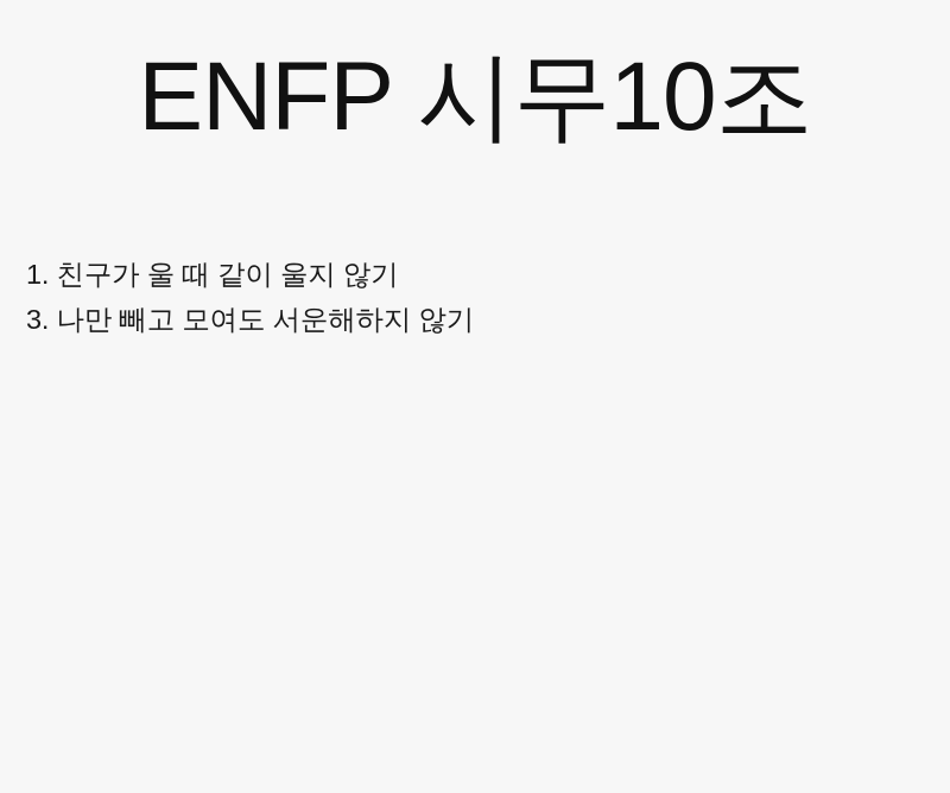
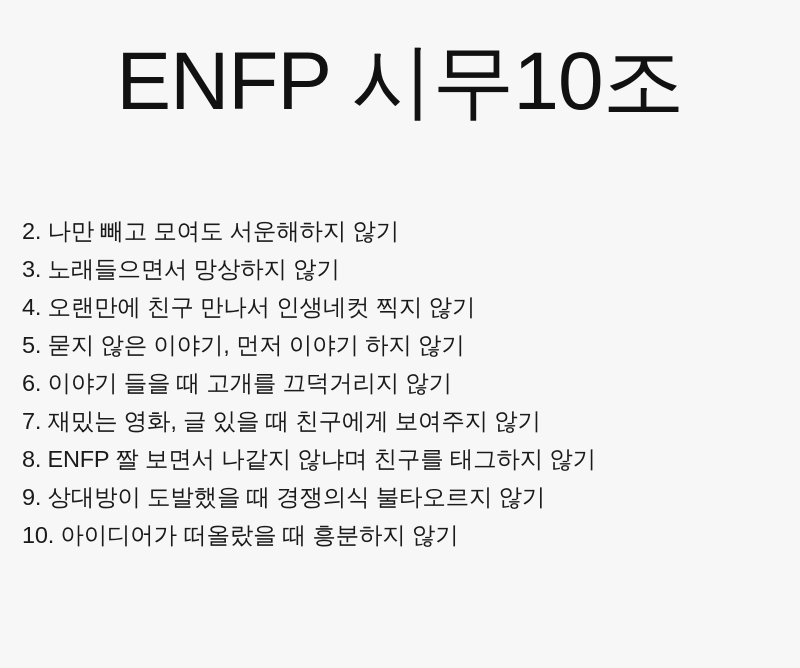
  ENFP 시무10조
- 1. 친구가 울 때 같이 울지 않기
- 3. 나만 빼고 모여도 서운해하지 않기
+ 2. 나만 빼고 모여도 서운해하지 않기
+ 3. 노래들으면서 망상하지 않기
+ 4. 오랜만에 친구 만나서 인생네컷 찍지 않기
+ 5. 묻지 않은 이야기, 먼저 이야기 하지 않기
+ 6. 이야기 들을 때 고개를 끄덕거리지 않기
+ 7. 재밌는 영화, 글 있을 때 친구에게 보여주지 않기
+ 8. ENFP 짤 보면서 나같지 않냐며 친구를 태그하지 않기
+ 9. 상대방이 도발했을 때 경쟁의식 불타오르지 않기
+ 10. 아이디어가 떠올랐을 때 흥분하지 않기
